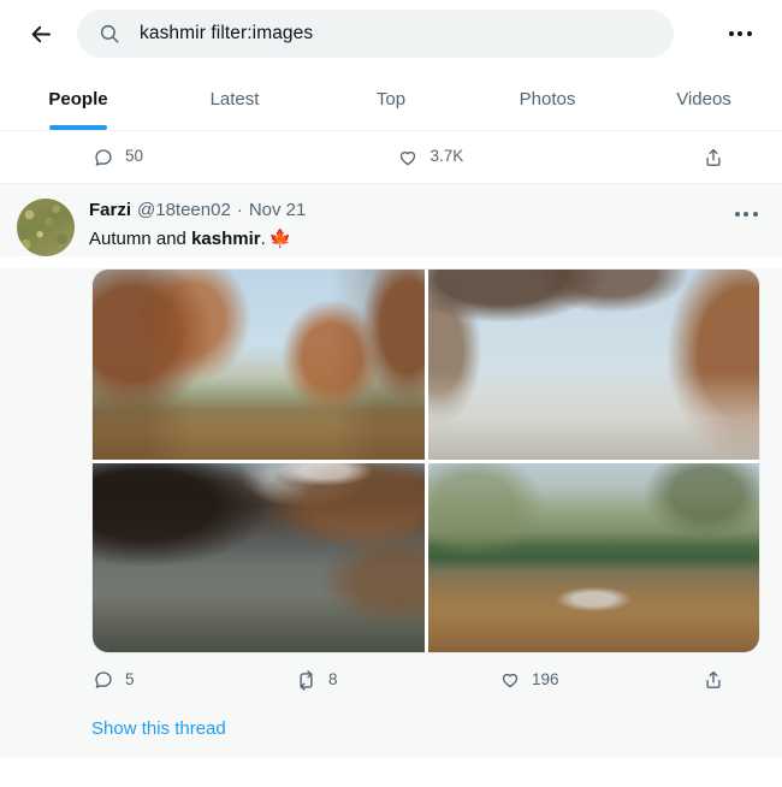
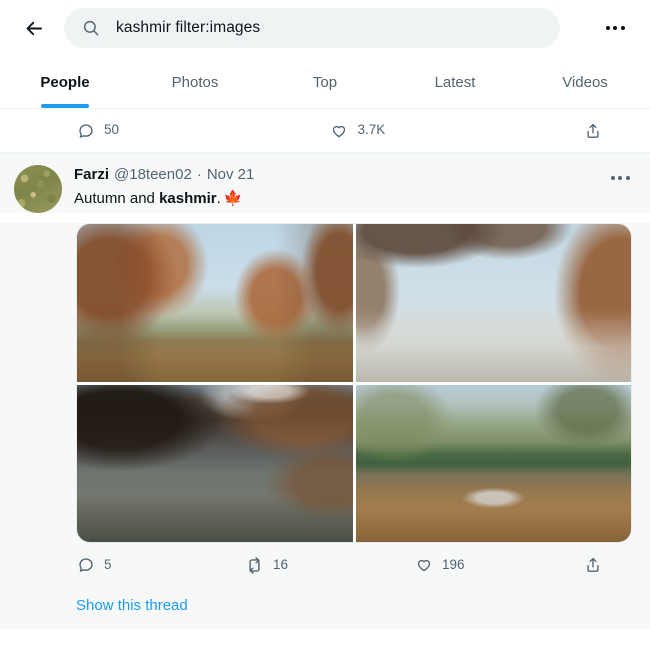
  kashmir filter:images
  People
- Latest
+ Photos
  Top
- Photos
+ Latest
  Videos
  50
  3.7K
  Farzi
  @18teen02
  ·
  Nov 21
  Autumn and kashmir. 🍁
  5
- 8
+ 16
  196
  Show this thread
